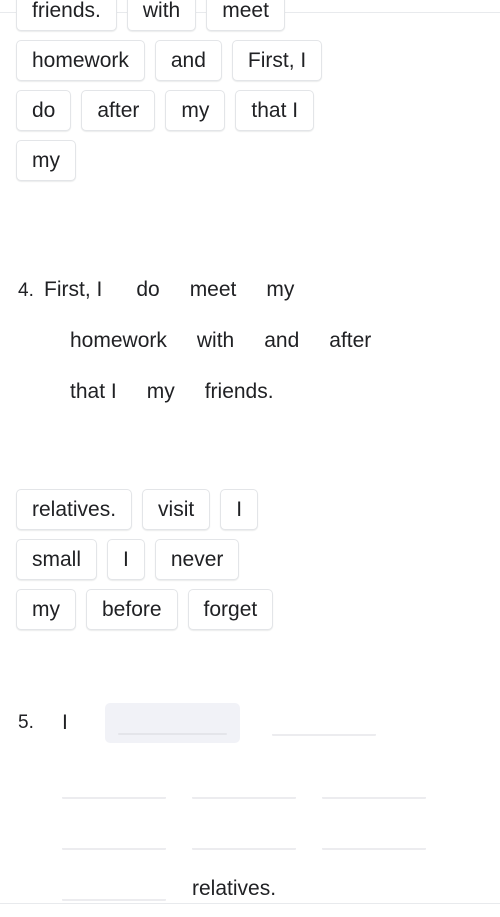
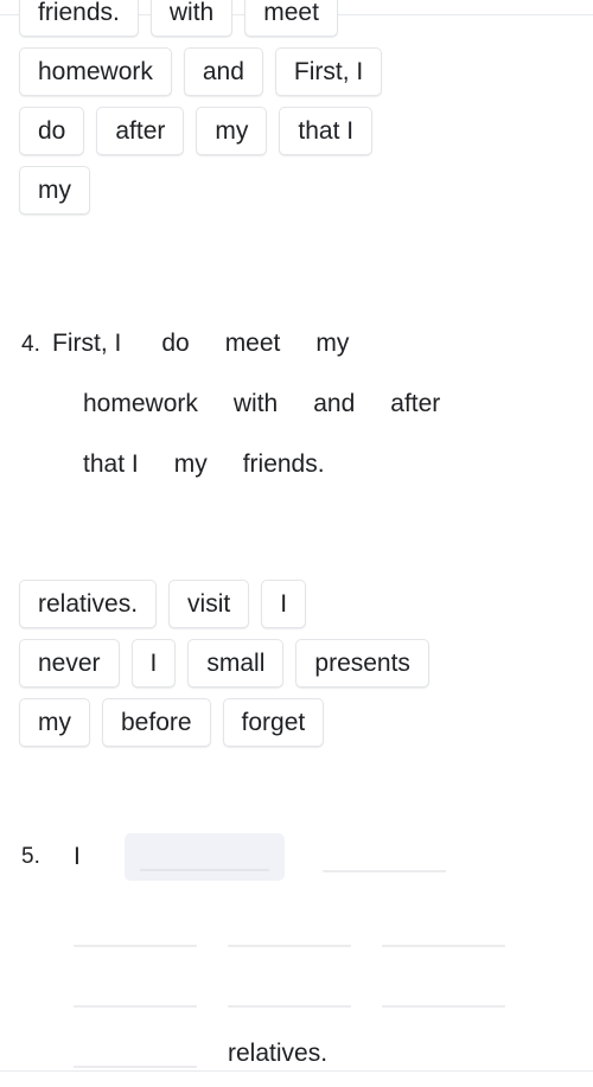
  friends.
  with
  meet
  homework
  and
  First, I
  do
  after
  my
  that I
  my
  4.
  First, I
  do
  meet
  my
  homework
  with
  and
  after
  that I
  my
  friends.
  relatives.
  visit
  I
- small
+ never
  I
- never
+ small
+ presents
  my
  before
  forget
  5.
  I
  relatives.
